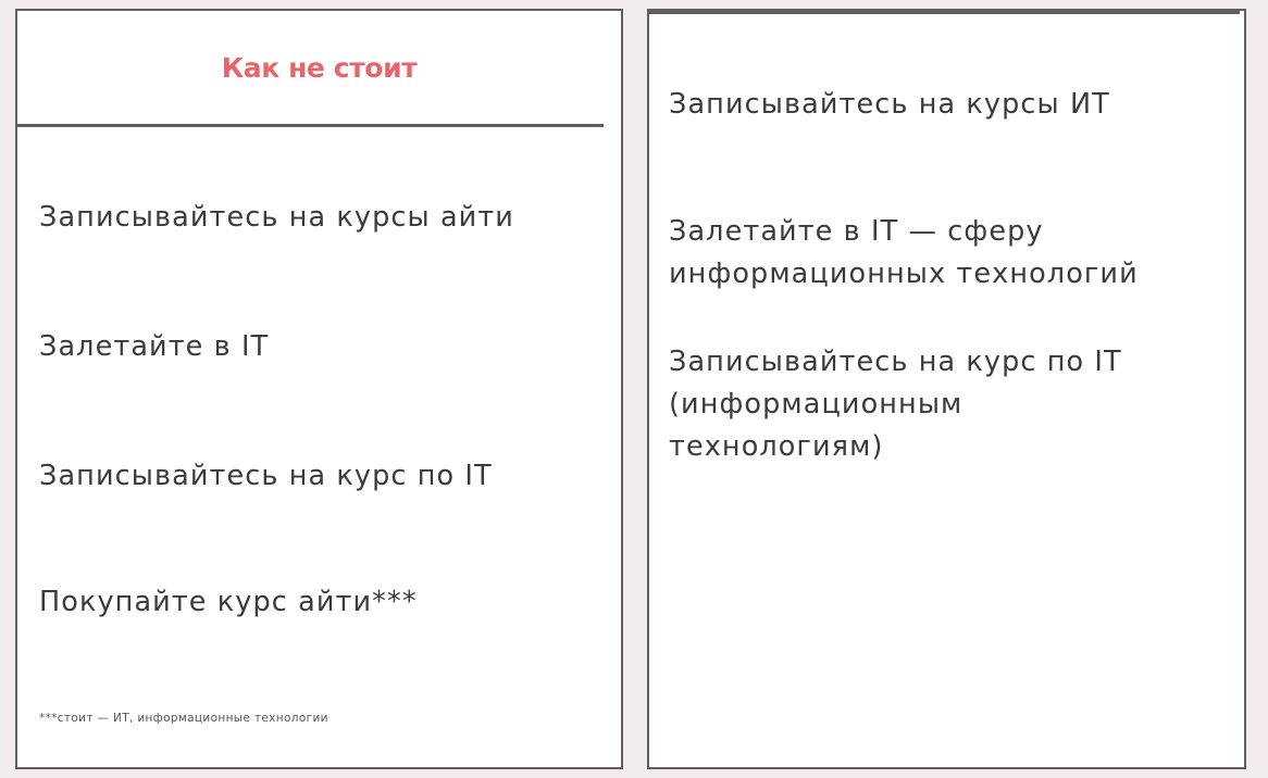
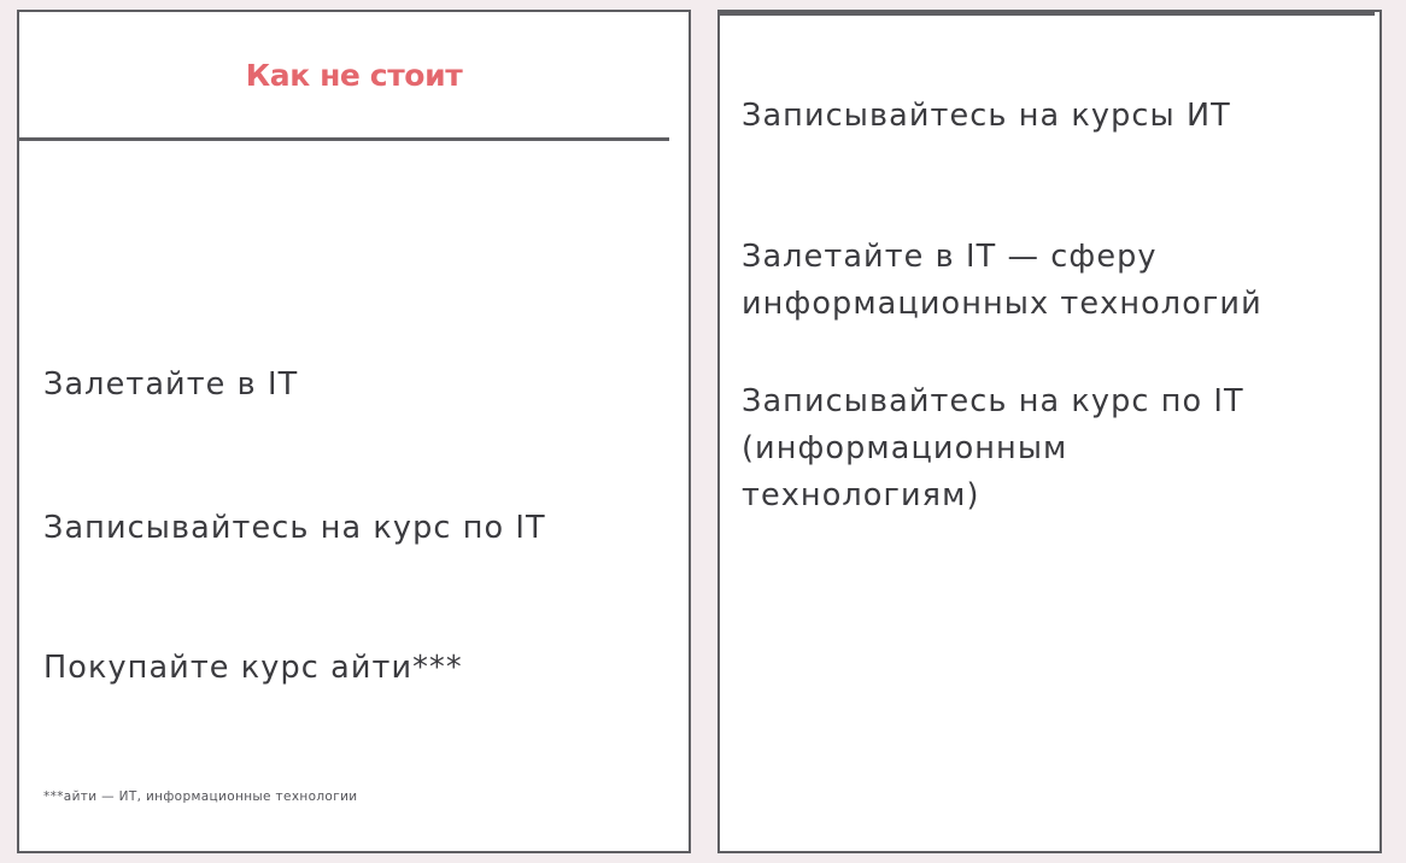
  Как не стоит
- Записывайтесь на курсы айти
  Залетайте в IT
  Записывайтесь на курс по IT
  Покупайте курс айти***
- ***стоит — ИТ, информационные технологии
+ ***айти — ИТ, информационные технологии
  Записывайтесь на курсы ИТ
  Залетайте в IT — сферу
  информационных технологий
  Записывайтесь на курс по IT
  (информационным
  технологиям)
